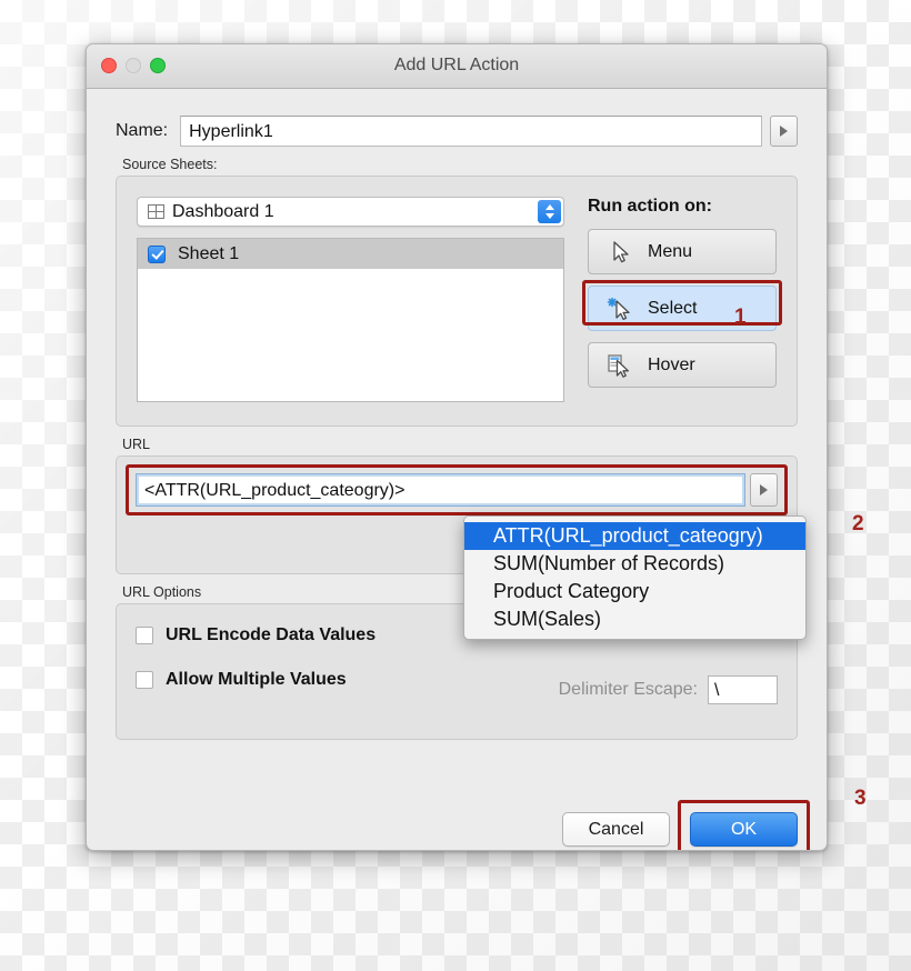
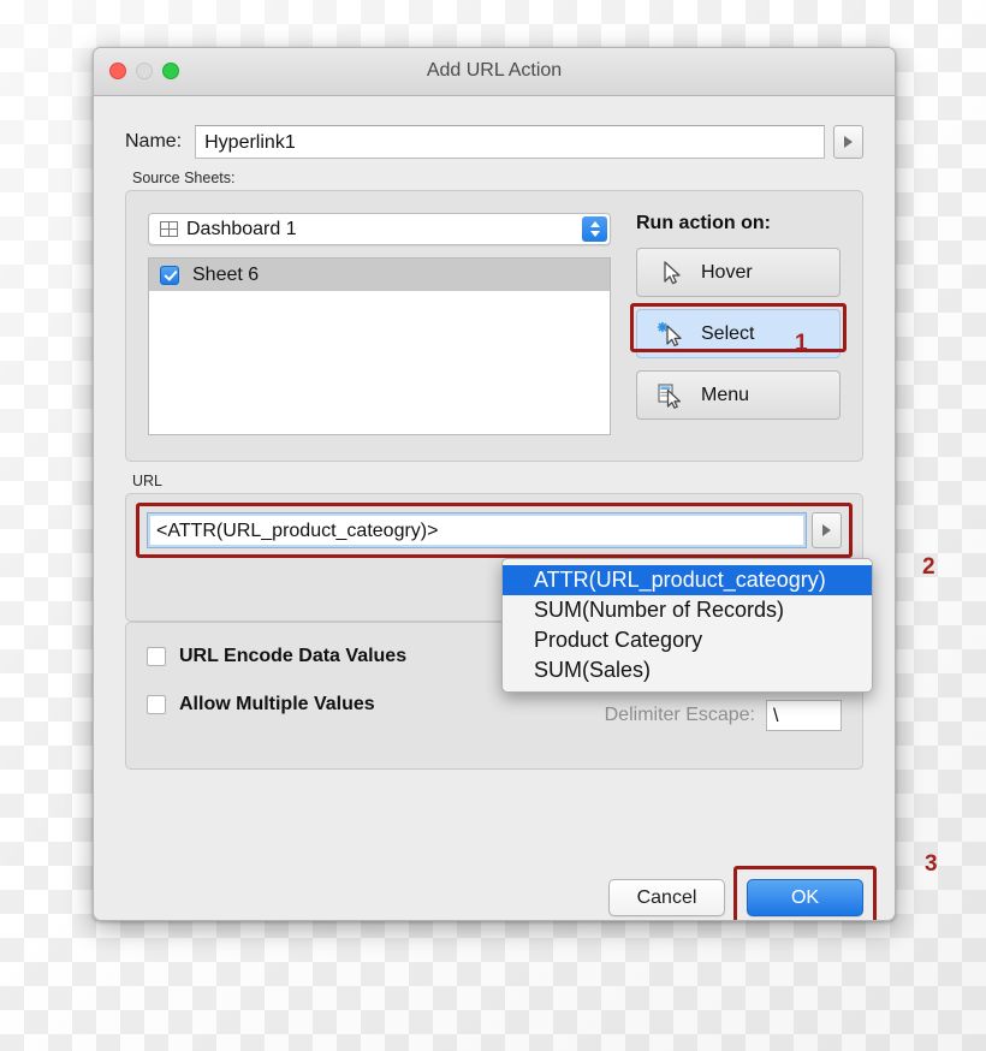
  Add URL Action
  Name:
  Hyperlink1
  Source Sheets:
  Dashboard 1
- Sheet 1
+ Sheet 6
  Run action on:
- Menu
+ Hover
  Select
- Hover
+ Menu
  URL
  <ATTR(URL_product_cateogry)>
- URL Options
  URL Encode Data Values
  Allow Multiple Values
  Delimiter Escape:
  \
  Cancel
  OK
  ATTR(URL_product_cateogry)
  SUM(Number of Records)
  Product Category
  SUM(Sales)
  1
  2
  3
